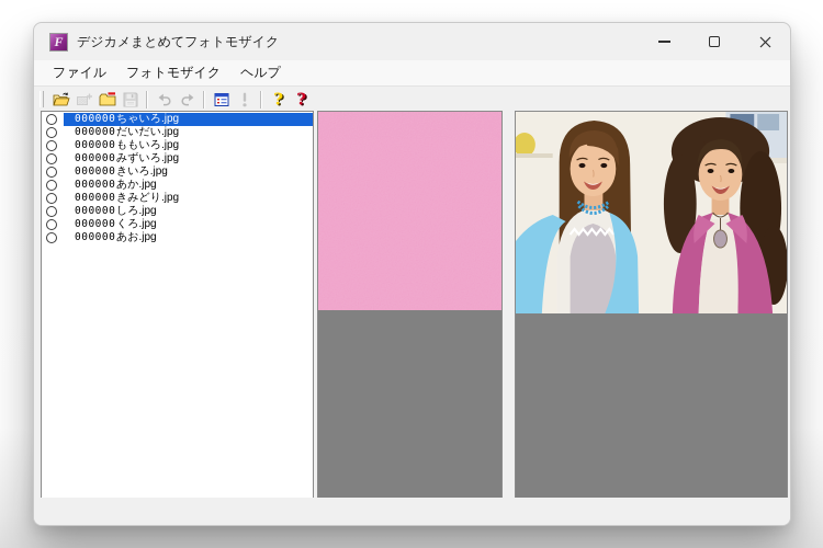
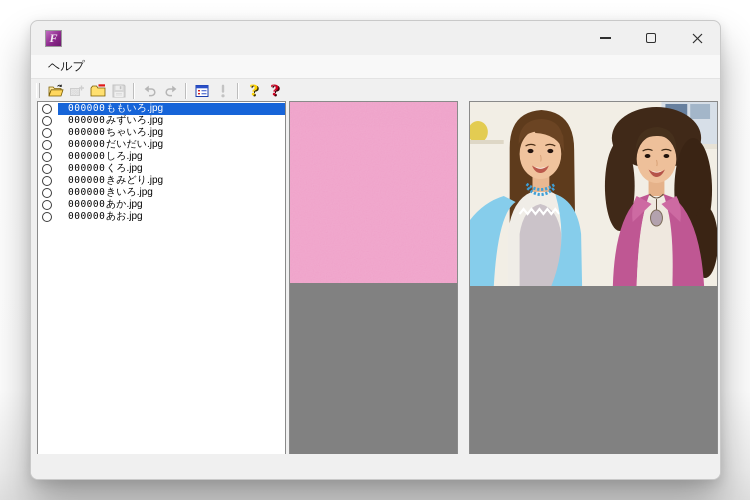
  F
- デジカメまとめてフォトモザイク
- ファイル
- フォトモザイク
  ヘルプ
  ?
  ?
  000000
- ちゃいろ.jpg
+ ももいろ.jpg
  000000
- だいだい.jpg
+ みずいろ.jpg
  000000
- ももいろ.jpg
+ ちゃいろ.jpg
  000000
- みずいろ.jpg
+ だいだい.jpg
  000000
- きいろ.jpg
+ しろ.jpg
  000000
- あか.jpg
+ くろ.jpg
  000000
  きみどり.jpg
  000000
- しろ.jpg
+ きいろ.jpg
  000000
- くろ.jpg
+ あか.jpg
  000000
  あお.jpg
